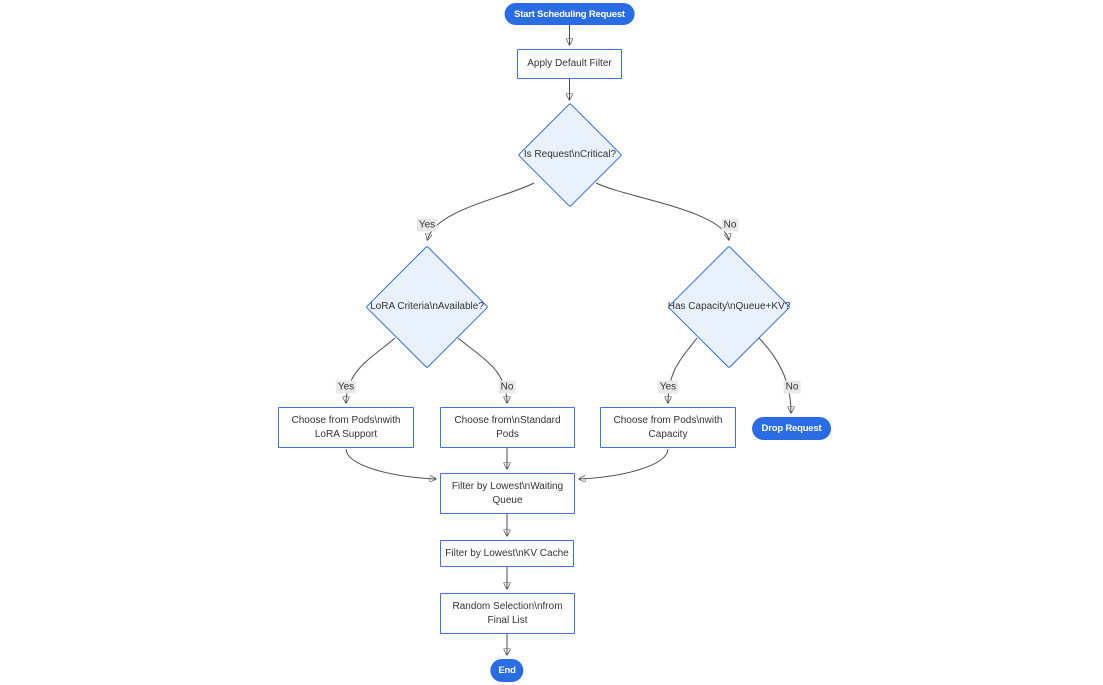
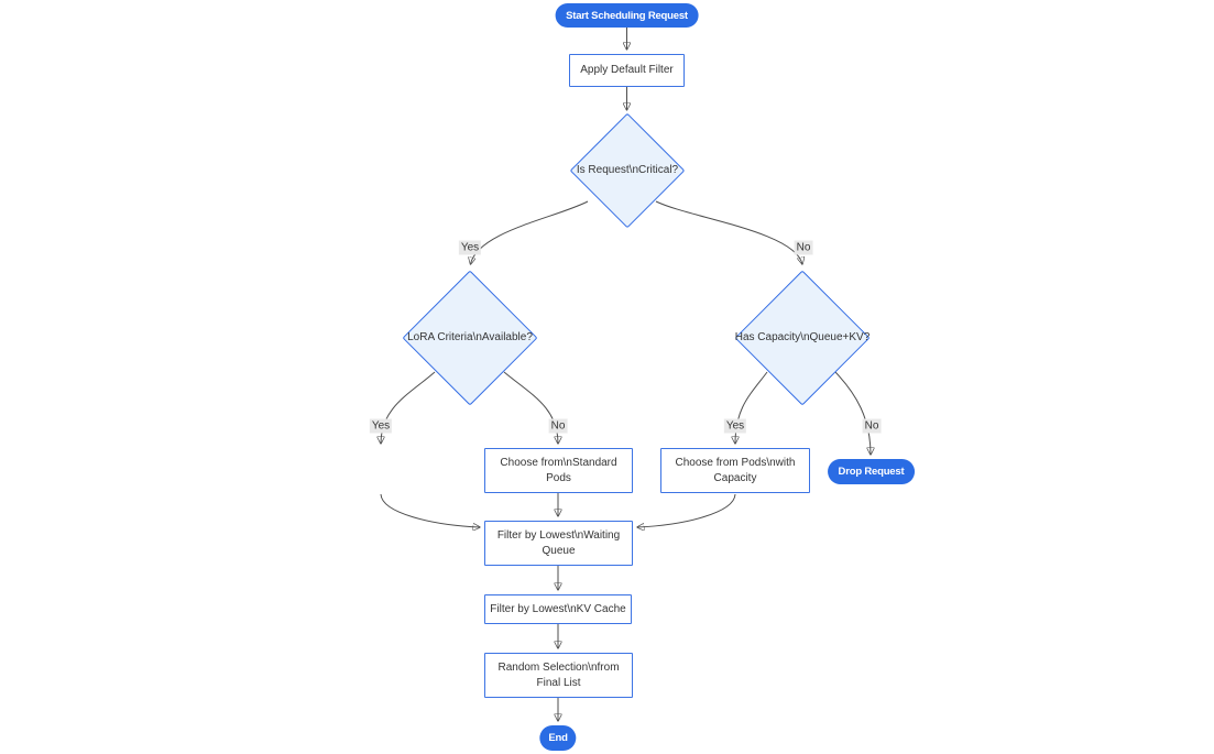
  Start Scheduling Request
  Drop Request
  End
  Apply Default Filter
- Choose from Pods\nwith LoRA Support
  Choose from\nStandard Pods
  Choose from Pods\nwith Capacity
  Filter by Lowest\nWaiting Queue
  Filter by Lowest\nKV Cache
  Random Selection\nfrom Final List
  Is Request\nCritical?
  LoRA Criteria\nAvailable?
  Has Capacity\nQueue+KV?
  Yes
  No
  Yes
  No
  Yes
  No
